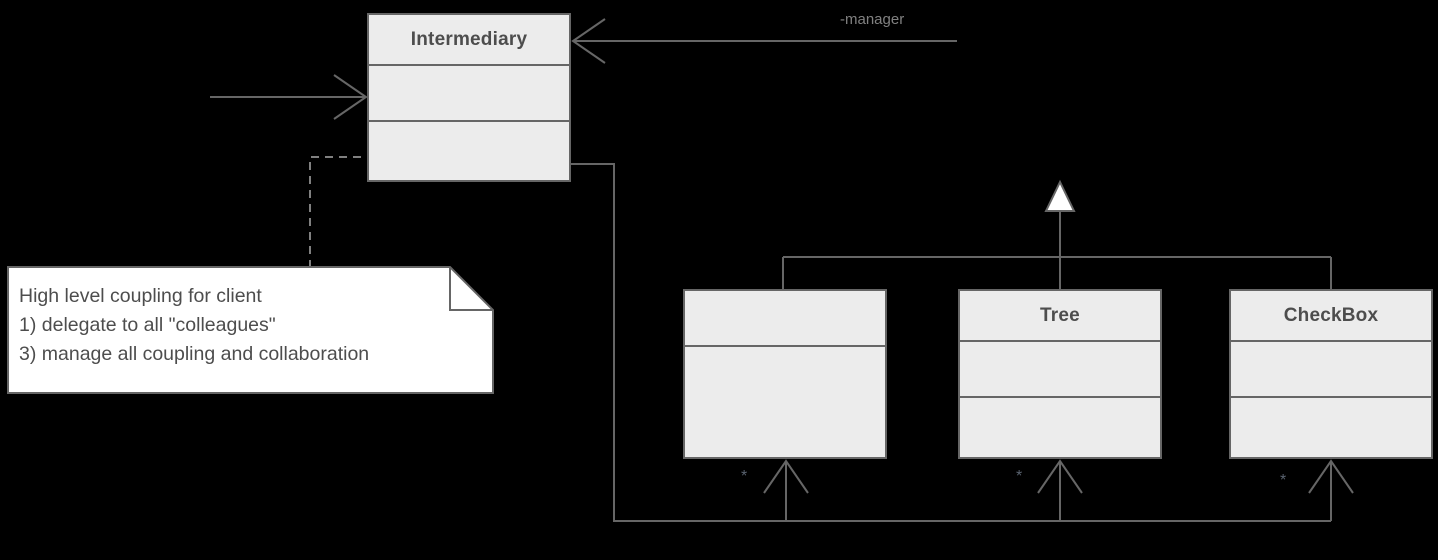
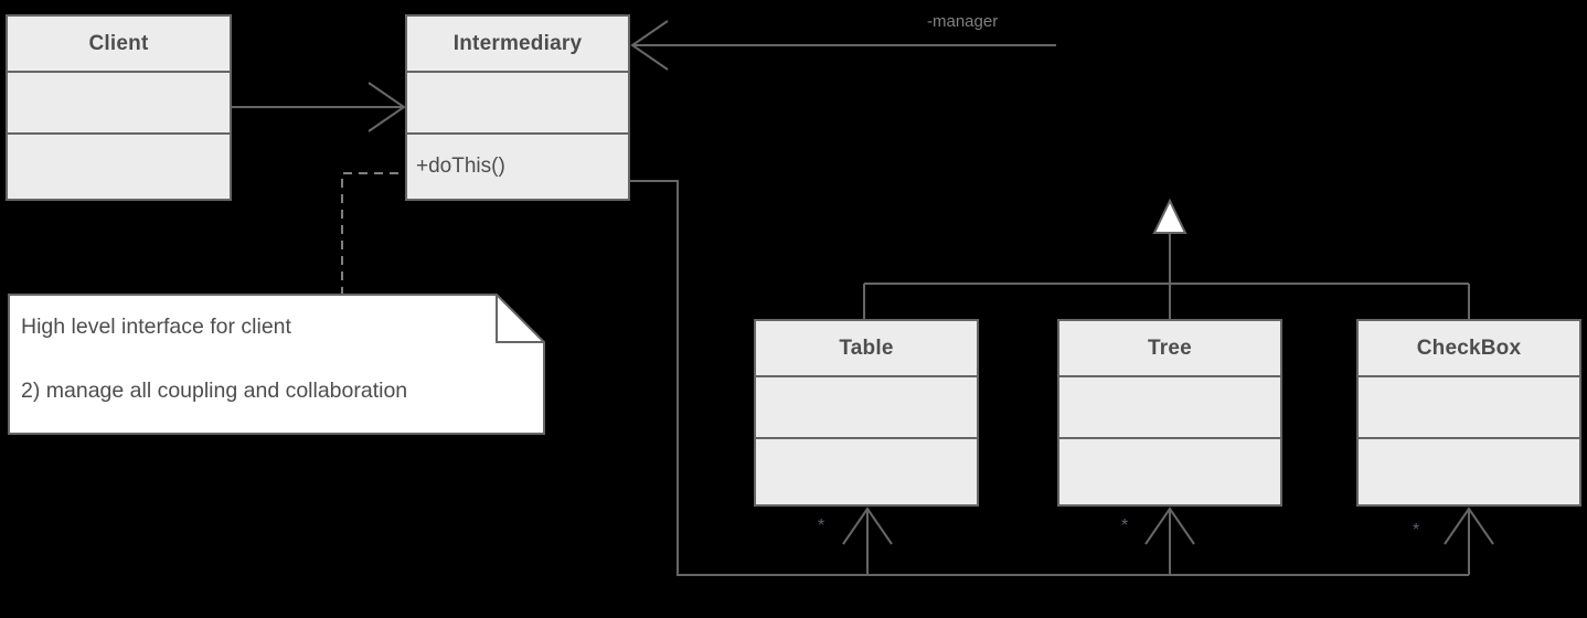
+ Client
  Intermediary
+ +doThis()
+ Table
  Tree
  CheckBox
- High level coupling for client
+ High level interface for client
- 1) delegate to all "colleagues"
- 3) manage all coupling and collaboration
+ 2) manage all coupling and collaboration
  -manager
  *
  *
  *
